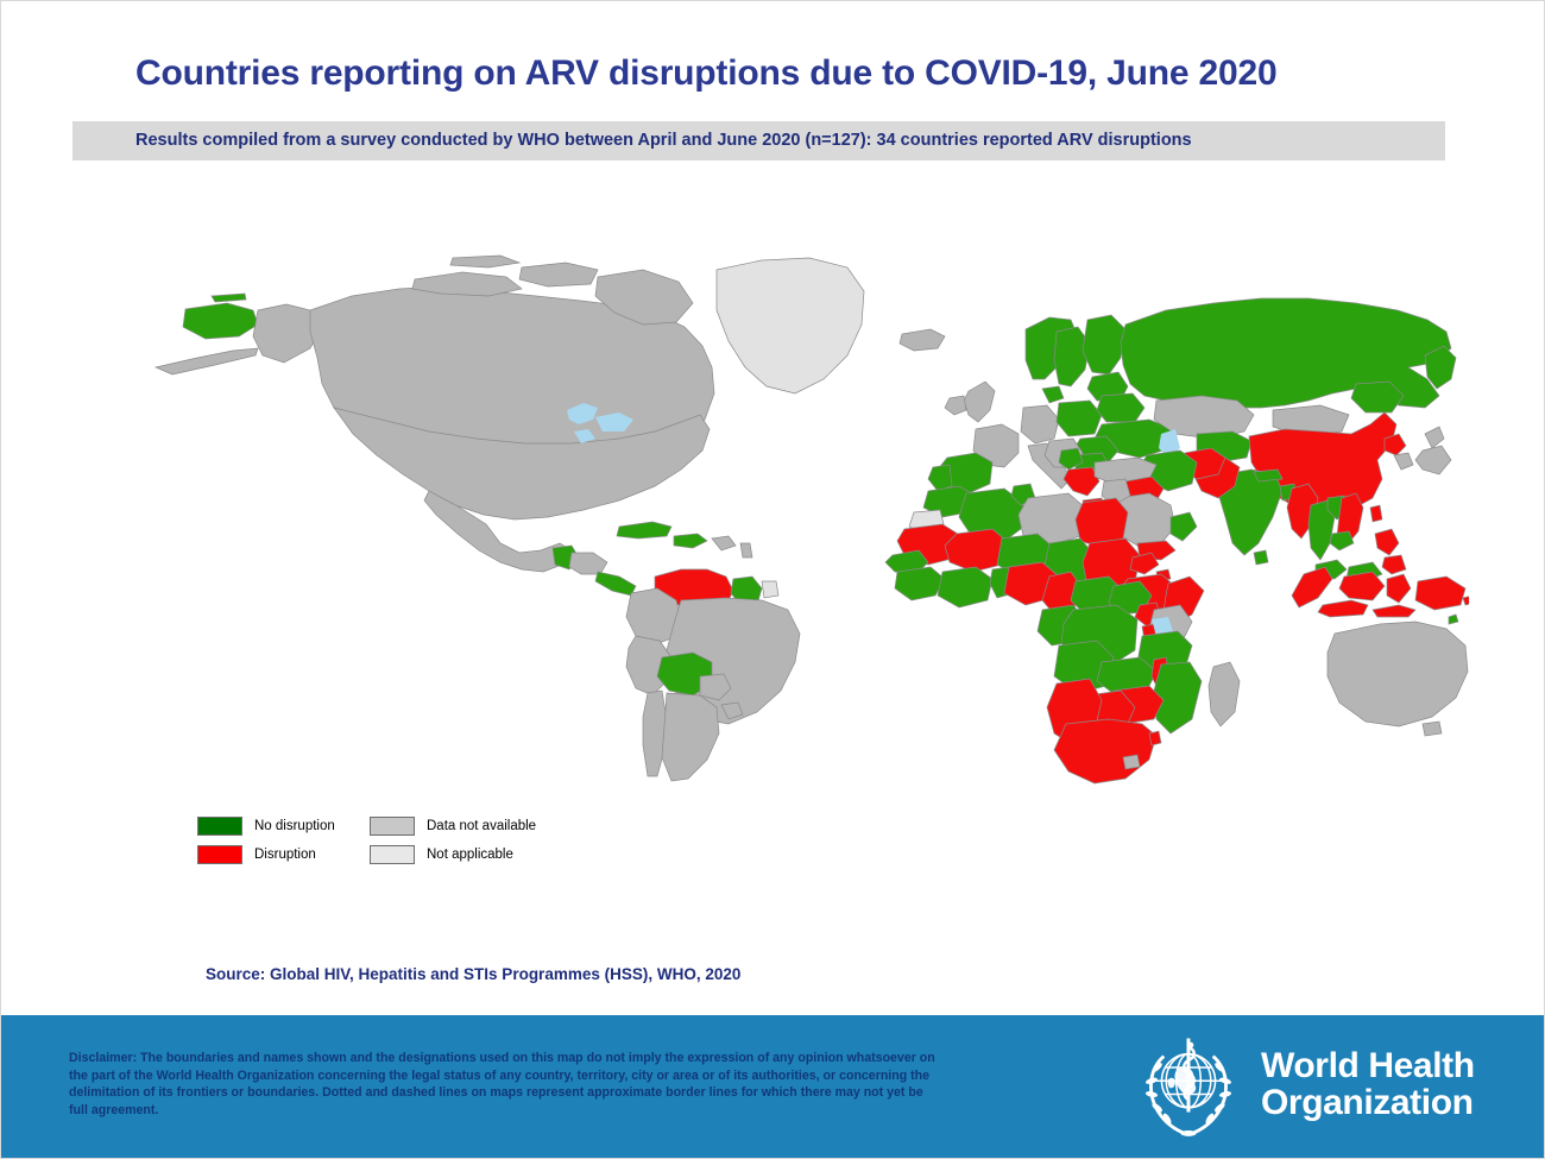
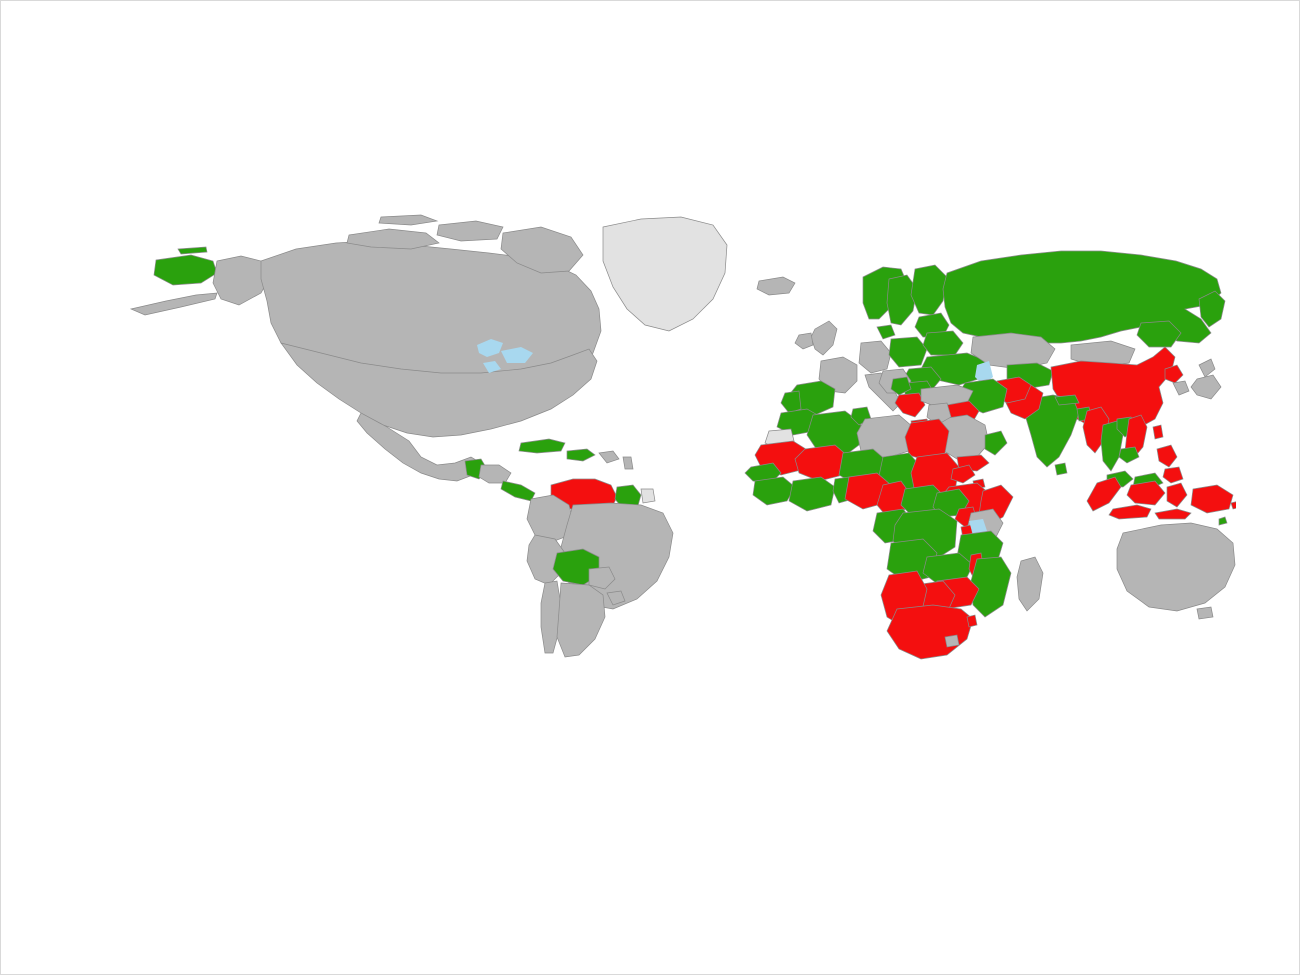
- Countries reporting on ARV disruptions due to COVID-19, June 2020
- Results compiled from a survey conducted by WHO between April and June 2020 (n=127): 34 countries reported ARV disruptions
- No disruption
- Disruption
- Data not available
- Not applicable
- Source: Global HIV, Hepatitis and STIs Programmes (HSS), WHO, 2020
- Disclaimer: The boundaries and names shown and the designations used on this map do not imply the expression of any opinion whatsoever on the part of the World Health Organization concerning the legal status of any country, territory, city or area or of its authorities, or concerning the delimitation of its frontiers or boundaries. Dotted and dashed lines on maps represent approximate border lines for which there may not yet be full agreement.
- World Health
- Organization
